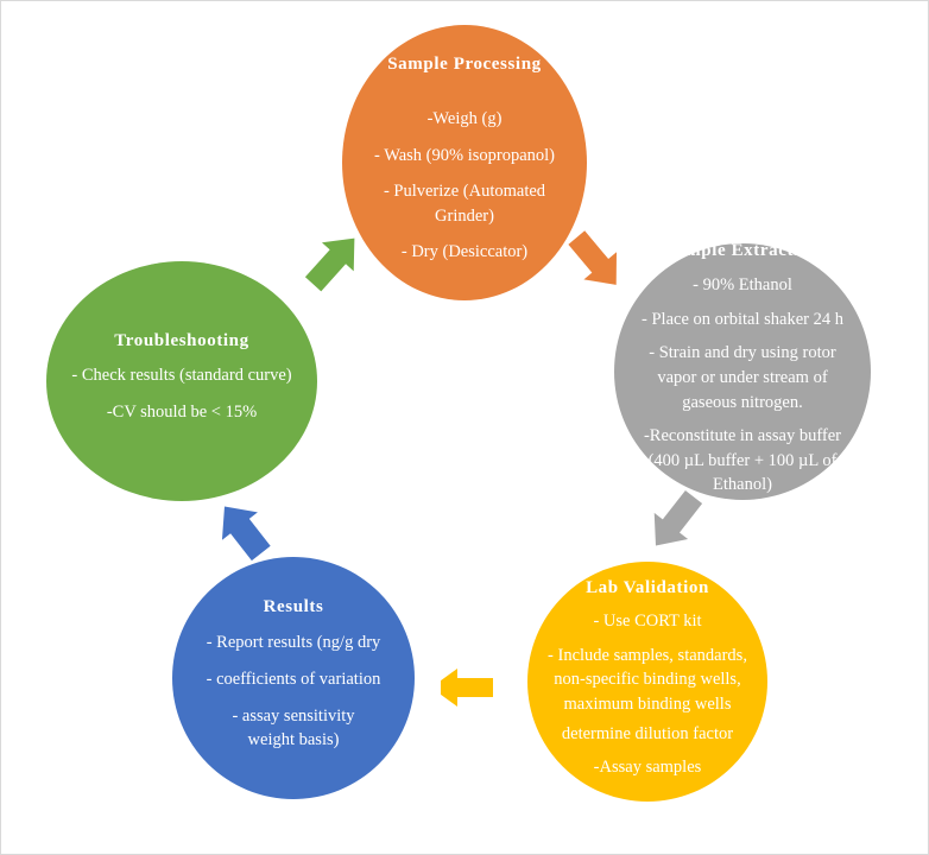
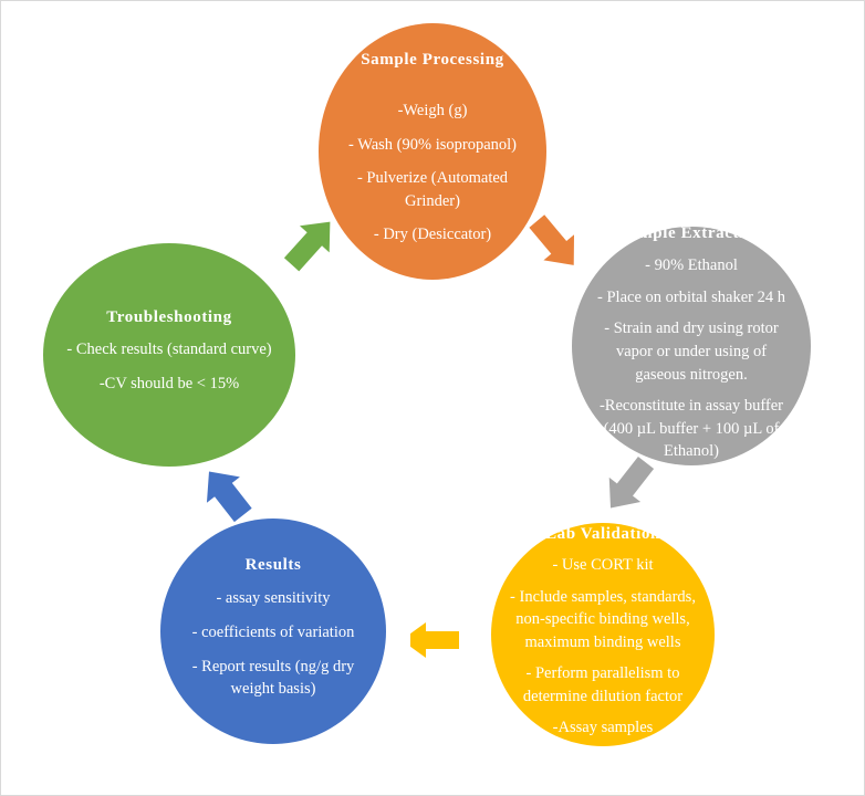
  Sample Processing
  -Weigh (g)
  - Wash (90% isopropanol)
  - Pulverize (Automated
  Grinder)
  - Dry (Desiccator)
  Sample Extraction
  - 90% Ethanol
  - Place on orbital shaker 24 h
  - Strain and dry using rotor
- vapor or under stream of
+ vapor or under using of
  gaseous nitrogen.
  -Reconstitute in assay buffer
  (400 µL buffer + 100 µL of
  Ethanol)
  Lab Validation
  - Use CORT kit
  - Include samples, standards,
  non-specific binding wells,
  maximum binding wells
+ - Perform parallelism to
  determine dilution factor
  -Assay samples
  Results
- - Report results (ng/g dry
+ - assay sensitivity
  - coefficients of variation
- - assay sensitivity
+ - Report results (ng/g dry
  weight basis)
  Troubleshooting
  - Check results (standard curve)
  -CV should be < 15%
